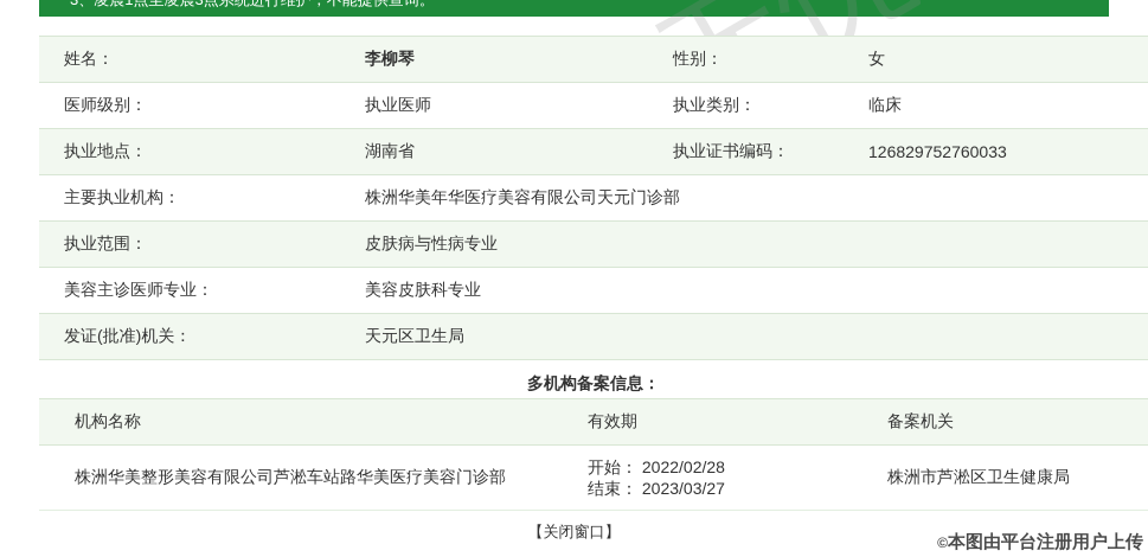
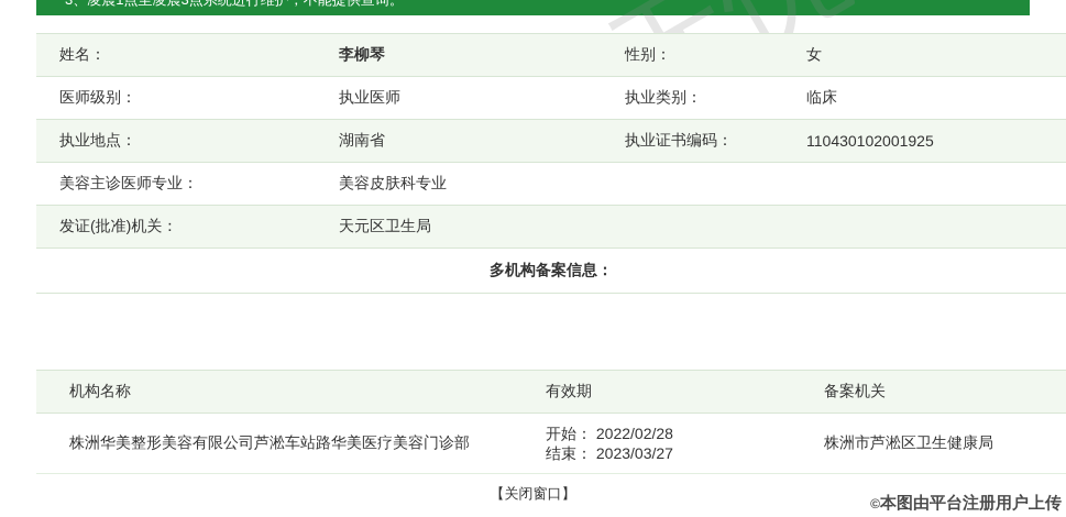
  姓名：	李柳琴	性别：	女
  医师级别：	执业医师	执业类别：	临床
- 执业地点：	湖南省	执业证书编码：	126829752760033
+ 执业地点：	湖南省	执业证书编码：	110430102001925
- 主要执业机构：	株洲华美年华医疗美容有限公司天元门诊部
- 执业范围：	皮肤病与性病专业
  美容主诊医师专业：	美容皮肤科专业
  发证(批准)机关：	天元区卫生局
  多机构备案信息：
  机构名称	有效期	备案机关
  株洲华美整形美容有限公司芦淞车站路华美医疗美容门诊部	开始： 2022/02/28 结束： 2023/03/27	株洲市芦淞区卫生健康局
  【关闭窗口】
  ©本图由平台注册用户上传
